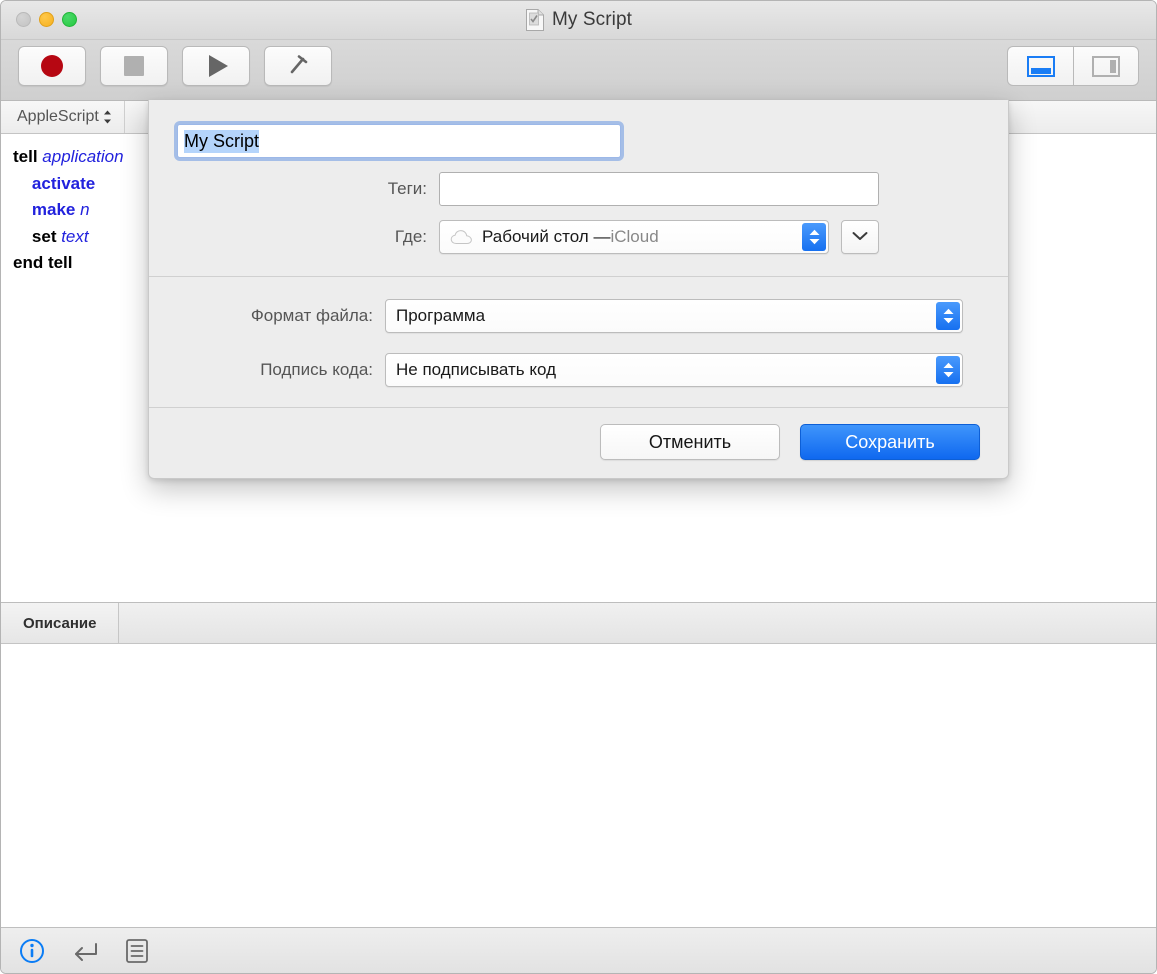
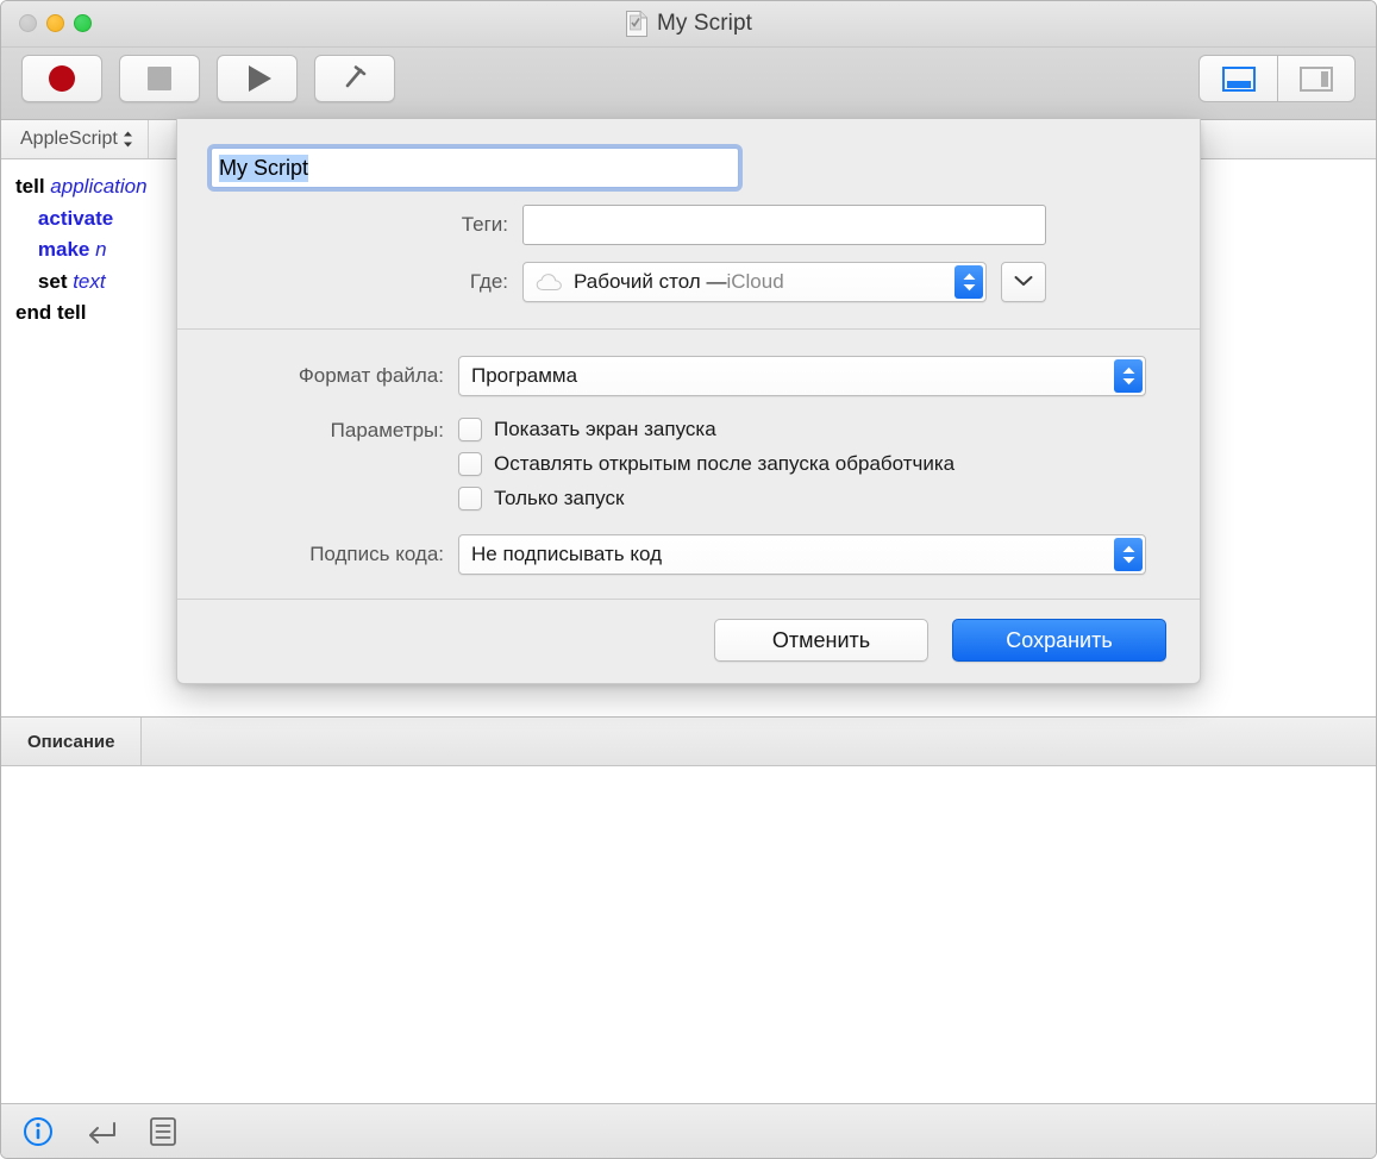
  My Script
  AppleScript
  tell application
  activate
  make n
  set text
  end tell
  Описание
  My Script
  Теги:
  Где:
  Рабочий стол —
  iCloud
  Формат файла:
  Программа
+ Параметры:
+ Показать экран запуска
+ Оставлять открытым после запуска обработчика
+ Только запуск
  Подпись кода:
  Не подписывать код
  Отменить
  Сохранить
